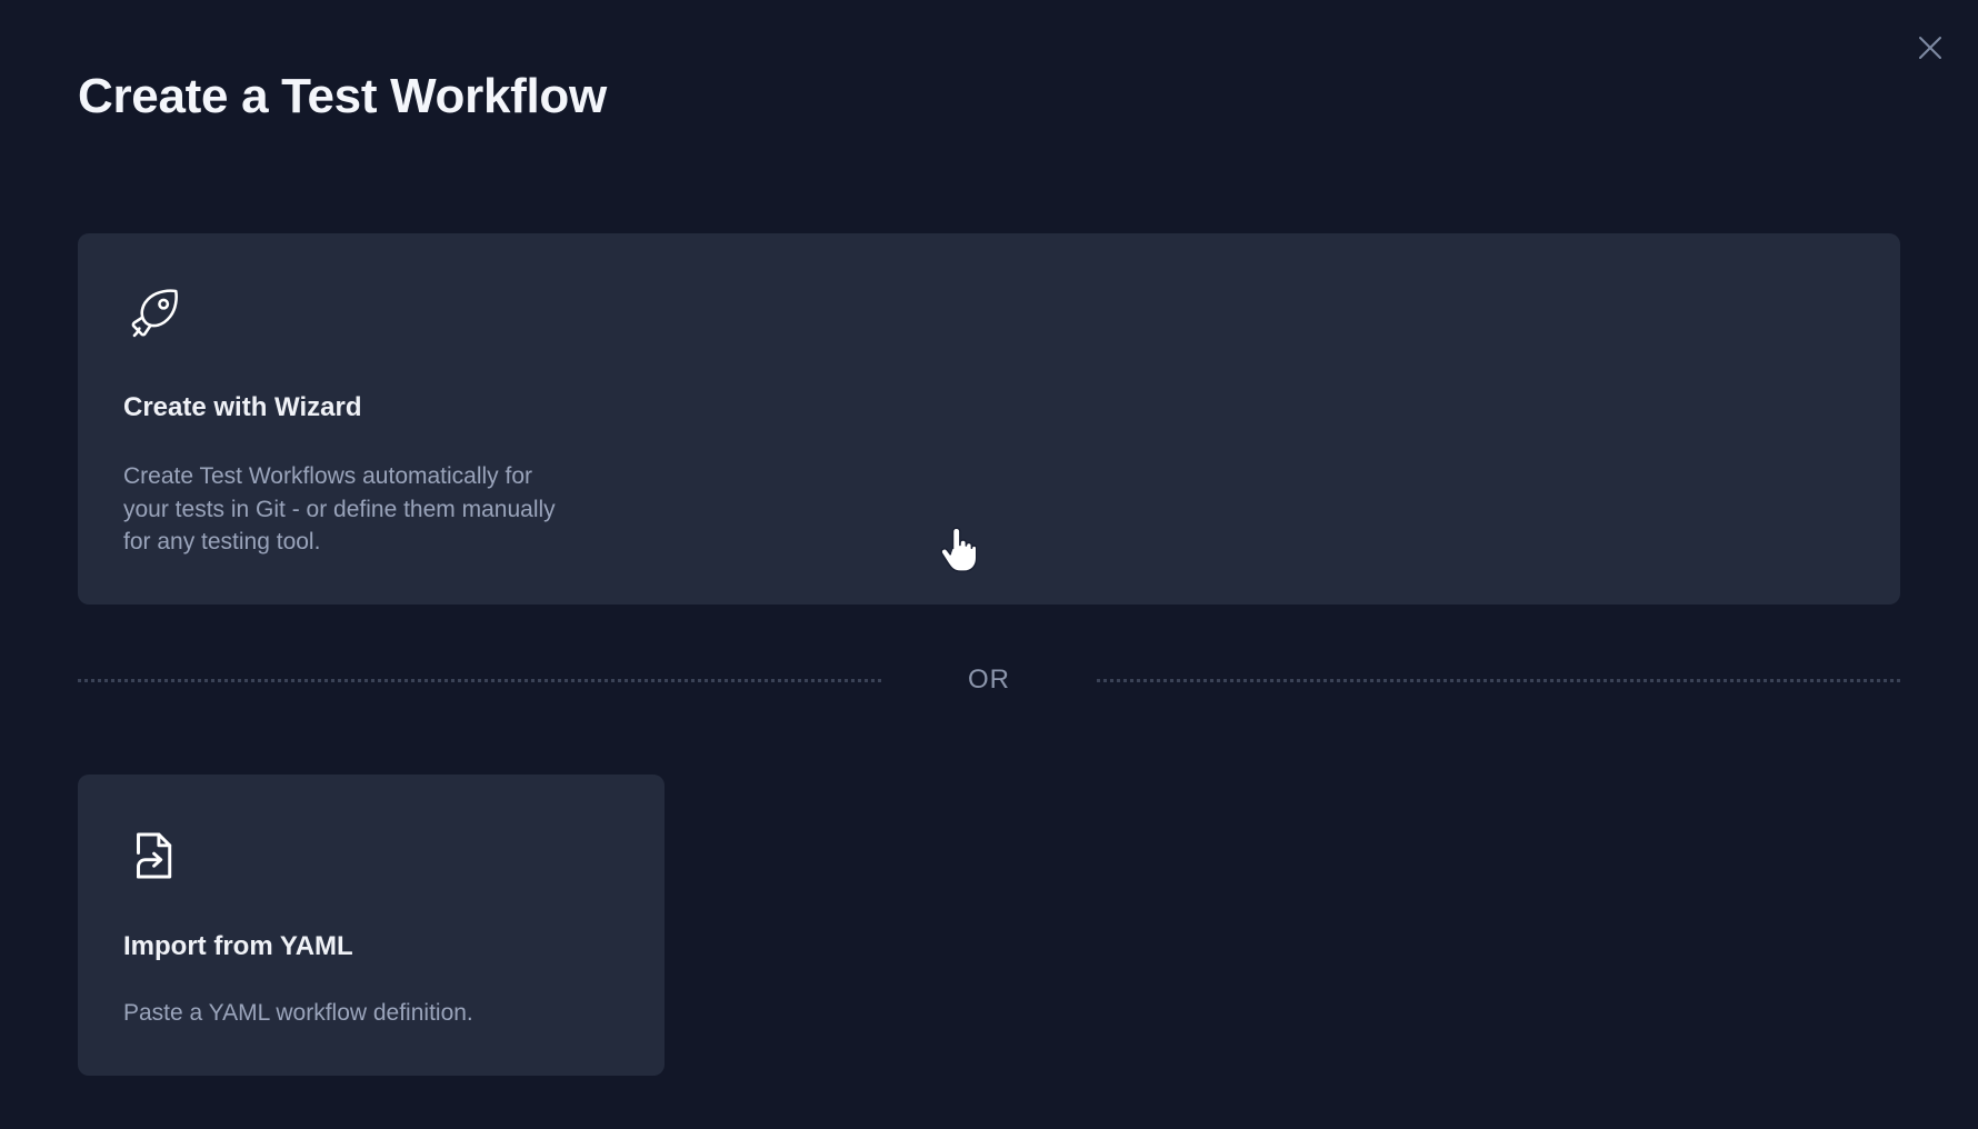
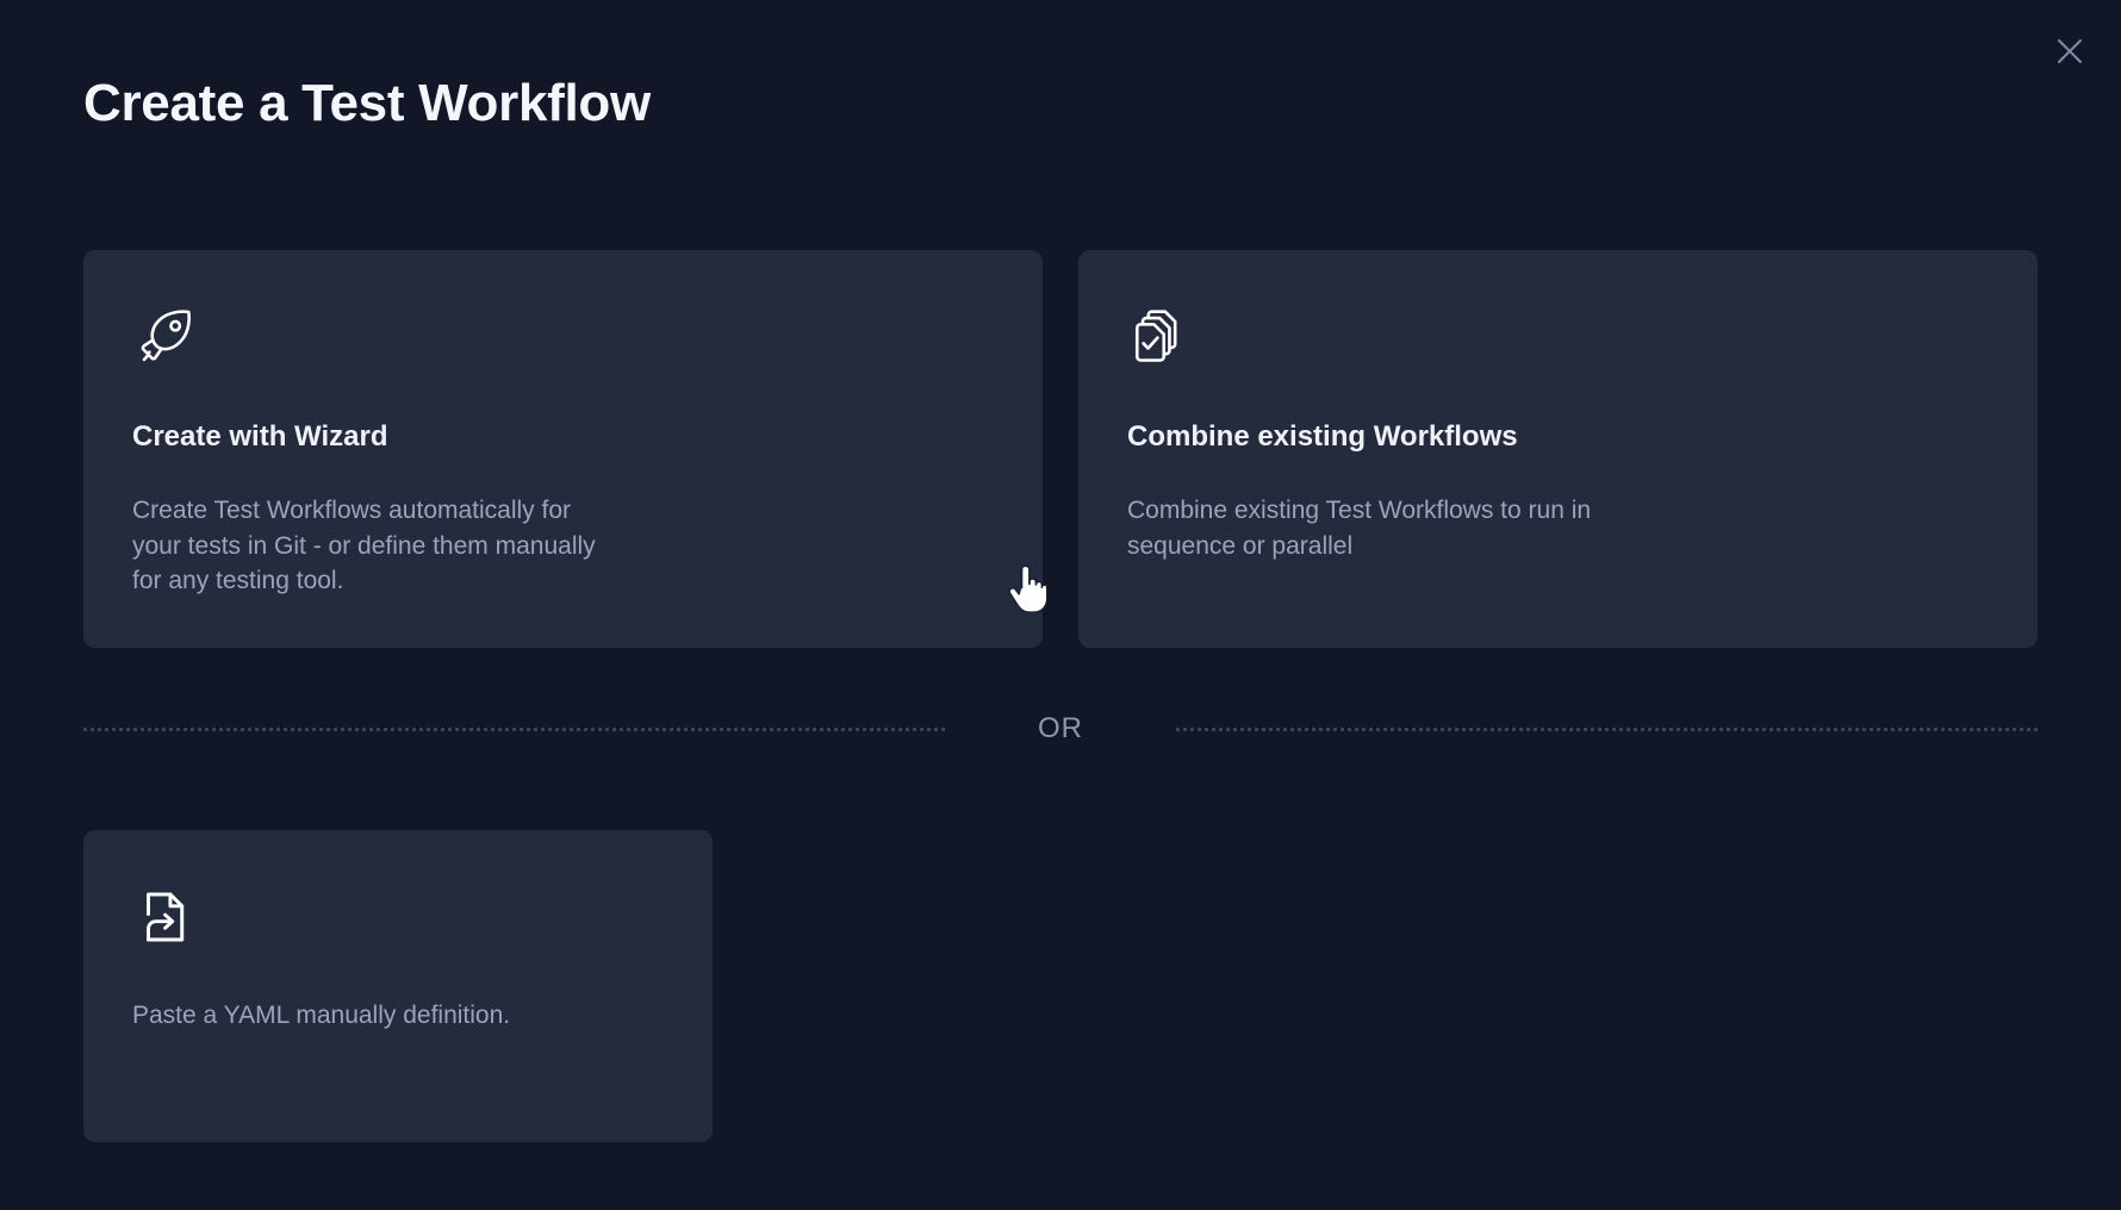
  Create a Test Workflow
  Create with Wizard
  Create Test Workflows automatically for your tests in Git - or define them manually for any testing tool.
+ Combine existing Workflows
+ Combine existing Test Workflows to run in sequence or parallel
  OR
- Import from YAML
- Paste a YAML workflow definition.
+ Paste a YAML manually definition.
